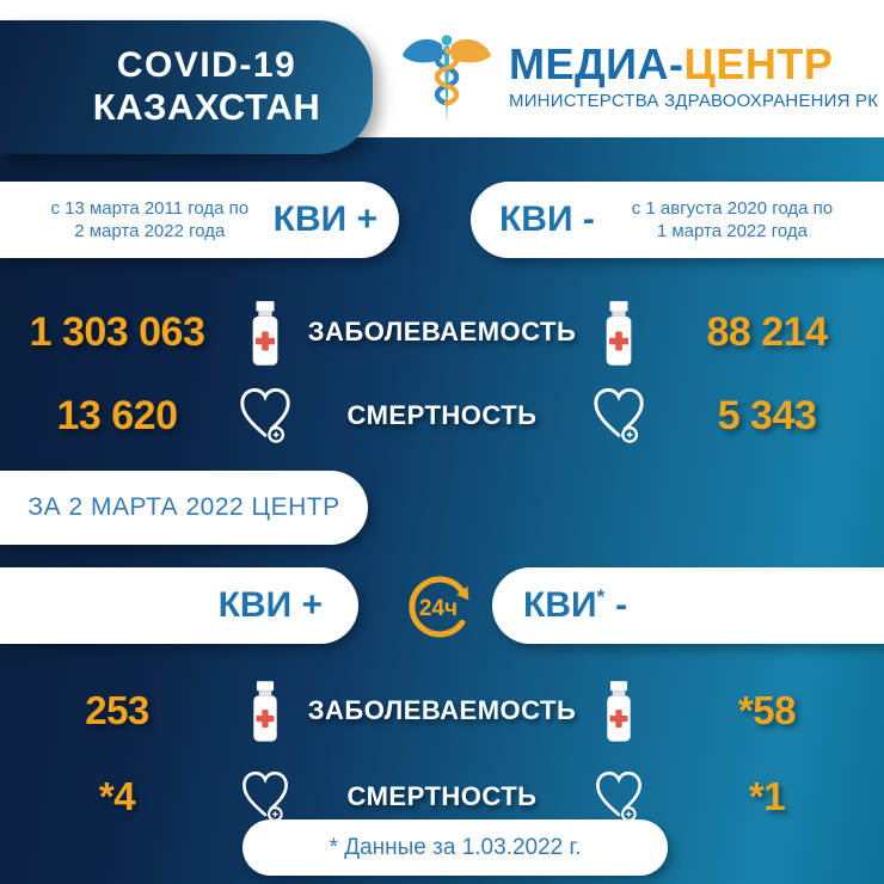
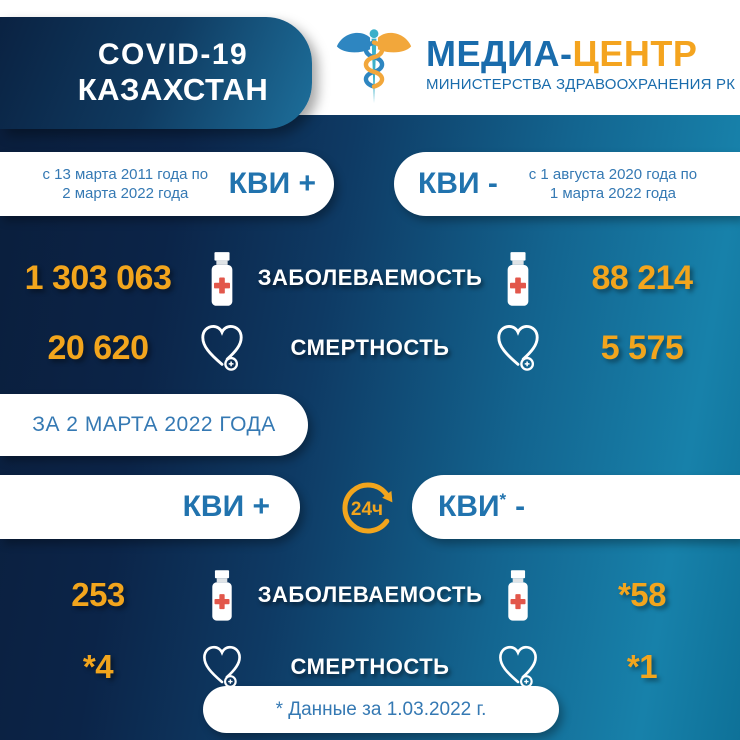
  COVID-19
  КАЗАХСТАН
  МЕДИА-ЦЕНТР
  МИНИСТЕРСТВА ЗДРАВООХРАНЕНИЯ РК
  с 13 марта 2011 года по
  2 марта 2022 года
  КВИ +
  КВИ -
  с 1 августа 2020 года по
  1 марта 2022 года
  1 303 063
  ЗАБОЛЕВАЕМОСТЬ
  88 214
- 13 620
+ 20 620
  СМЕРТНОСТЬ
- 5 343
+ 5 575
- ЗА 2 МАРТА 2022 ЦЕНТР
+ ЗА 2 МАРТА 2022 ГОДА
  КВИ +
  24ч
  КВИ* -
  253
  ЗАБОЛЕВАЕМОСТЬ
  *58
  *4
  СМЕРТНОСТЬ
  *1
  * Данные за 1.03.2022 г.
